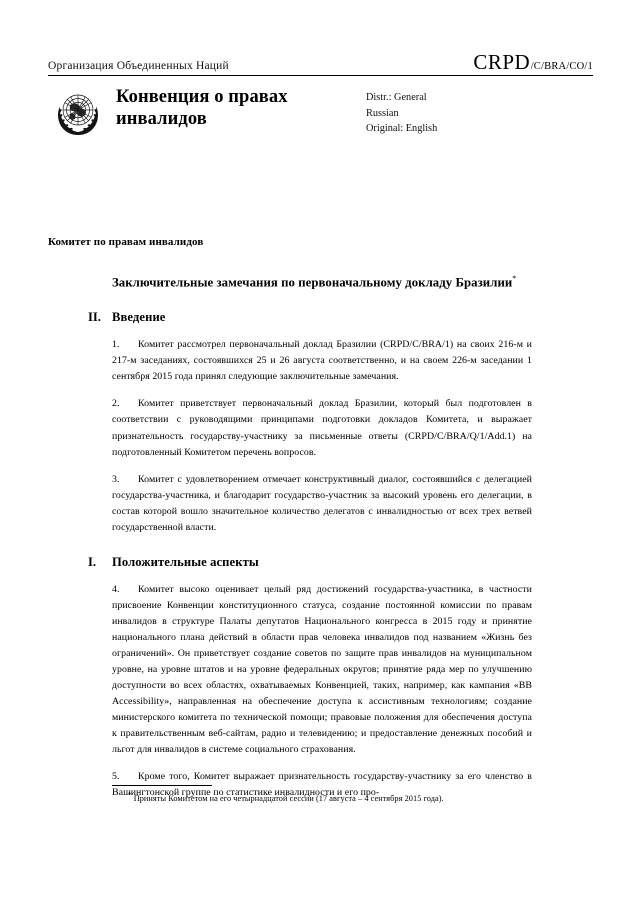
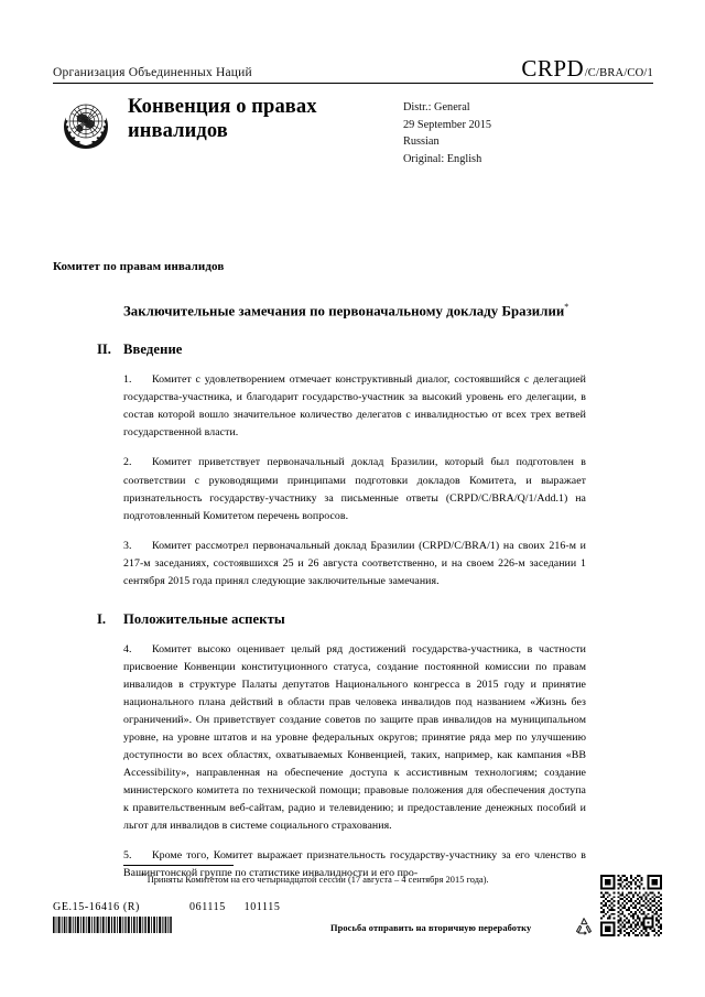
  Организация Объединенных Наций
  CRPD
  /C/BRA/CO/1
  Конвенция о правах инвалидов
  Distr.: General
+ 29 September 2015
  Russian
  Original: English
  Комитет по правам инвалидов
  Заключительные замечания по первоначальному докладу Бразилии*
  II.
  Введение
- 1. Комитет рассмотрел первоначальный доклад Бразилии (CRPD/C/BRA/1) на своих 216-м и 217-м заседаниях, состоявшихся 25 и 26 августа соответственно, и на своем 226-м заседании 1 сентября 2015 года принял следующие заключительные замечания.
+ 1. Комитет с удовлетворением отмечает конструктивный диалог, состоявшийся с делегацией государства-участника, и благодарит государство-участник за высокий уровень его делегации, в состав которой вошло значительное количество делегатов с инвалидностью от всех трех ветвей государственной власти.
  2. Комитет приветствует первоначальный доклад Бразилии, который был подготовлен в соответствии с руководящими принципами подготовки докладов Комитета, и выражает признательность государству-участнику за письменные ответы (CRPD/C/BRA/Q/1/Add.1) на подготовленный Комитетом перечень вопросов.
- 3. Комитет с удовлетворением отмечает конструктивный диалог, состоявшийся с делегацией государства-участника, и благодарит государство-участник за высокий уровень его делегации, в состав которой вошло значительное количество делегатов с инвалидностью от всех трех ветвей государственной власти.
+ 3. Комитет рассмотрел первоначальный доклад Бразилии (CRPD/C/BRA/1) на своих 216-м и 217-м заседаниях, состоявшихся 25 и 26 августа соответственно, и на своем 226-м заседании 1 сентября 2015 года принял следующие заключительные замечания.
  I.
  Положительные аспекты
  4. Комитет высоко оценивает целый ряд достижений государства-участника, в частности присвоение Конвенции конституционного статуса, создание постоянной комиссии по правам инвалидов в структуре Палаты депутатов Национального конгресса в 2015 году и принятие национального плана действий в области прав человека инвалидов под названием «Жизнь без ограничений». Он приветствует создание советов по защите прав инвалидов на муниципальном уровне, на уровне штатов и на уровне федеральных округов; принятие ряда мер по улучшению доступности во всех областях, охватываемых Конвенцией, таких, например, как кампания «BB Accessibility», направленная на обеспечение доступа к ассистивным технологиям; создание министерского комитета по технической помощи; правовые положения для обеспечения доступа к правительственным веб-сайтам, радио и телевидению; и предоставление денежных пособий и льгот для инвалидов в системе социального страхования.
  5. Кроме того, Комитет выражает признательность государству-участнику за его членство в Вашингтонской группе по статистике инвалидности и его про-
  * Приняты Комитетом на его четырнадцатой сессии (17 августа – 4 сентября 2015 года).
+ GE.15-16416 (R) 061115 101115
+ Просьба отправить на вторичную переработку
